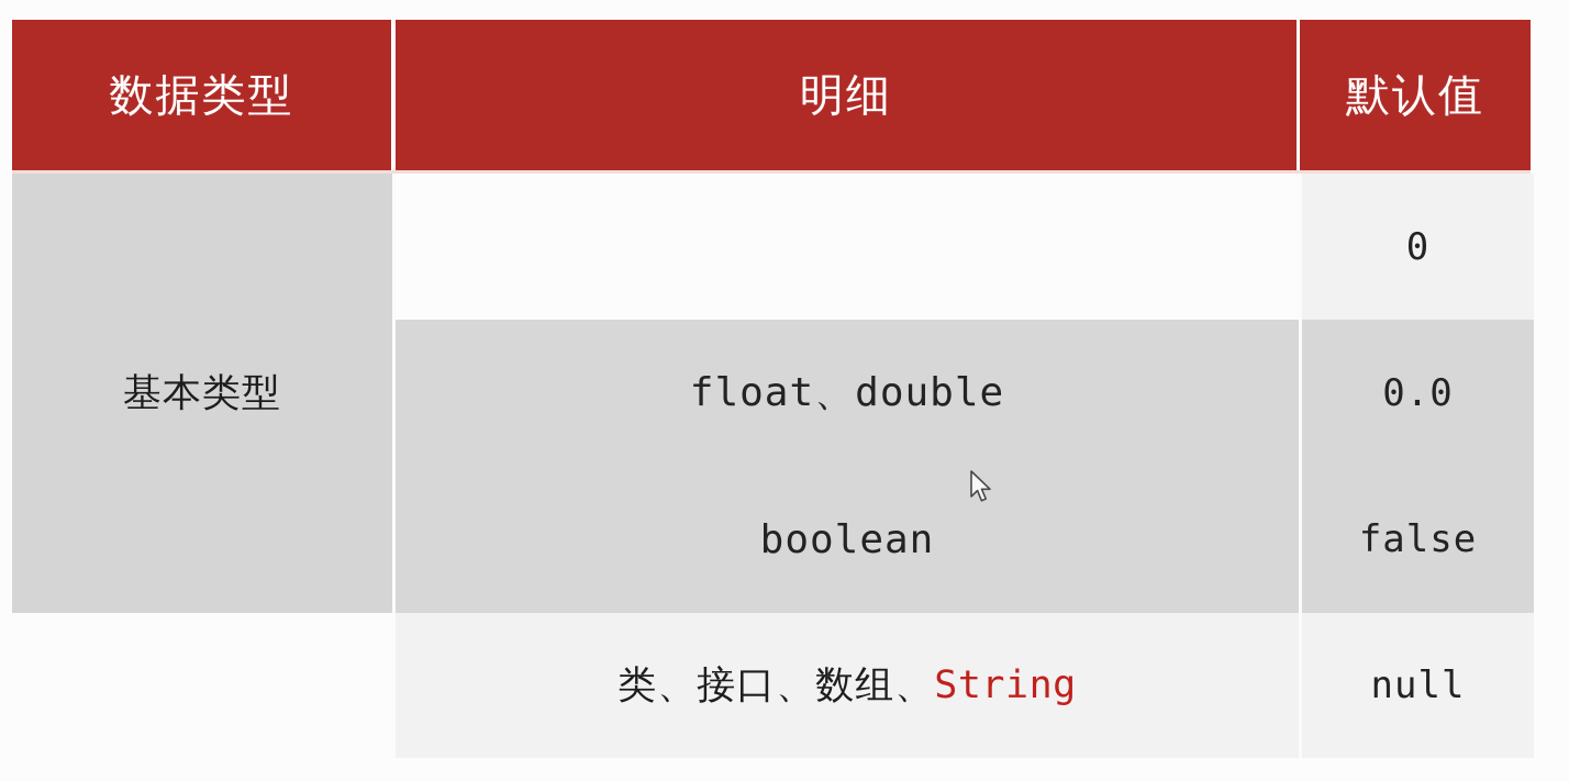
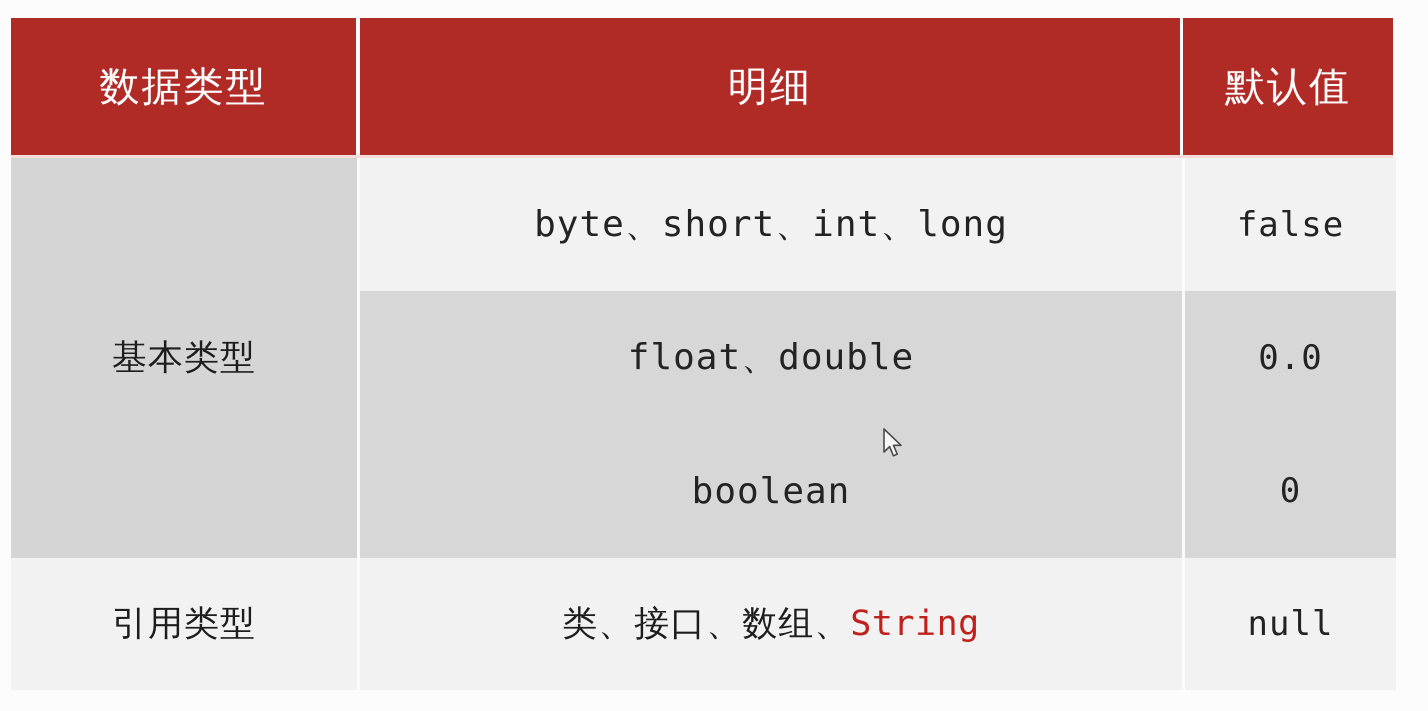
  数据类型
  明细
  默认值
  基本类型
+ 引用类型
+ byte、short、int、long
- 0
+ false
  float、double
  0.0
  boolean
- false
+ 0
  类、接口、数组、String
  null
